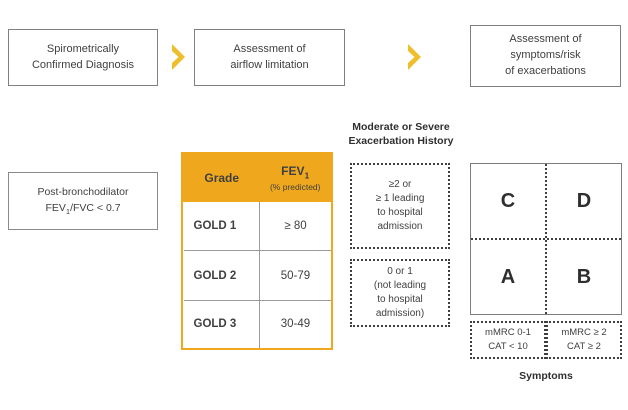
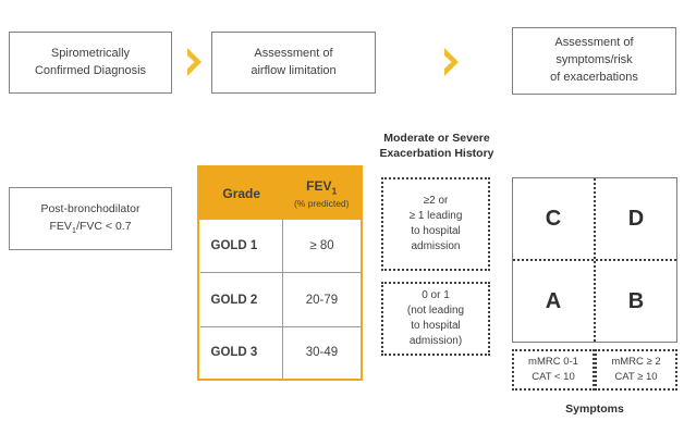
  Spirometrically
  Confirmed Diagnosis
  Assessment of
  airflow limitation
  Assessment of
  symptoms/risk
  of exacerbations
  Post-bronchodilator
  FEV1/FVC < 0.7
  Grade	FEV1 (% predicted)
  GOLD 1	≥ 80
- GOLD 2	50-79
+ GOLD 2	20-79
  GOLD 3	30-49
  Moderate or Severe
  Exacerbation History
  ≥2 or
  ≥ 1 leading
  to hospital
  admission
  0 or 1
  (not leading
  to hospital
  admission)
  C
  D
  A
  B
  mMRC 0-1
  CAT < 10
  mMRC ≥ 2
- CAT ≥ 2
+ CAT ≥ 10
  Symptoms
